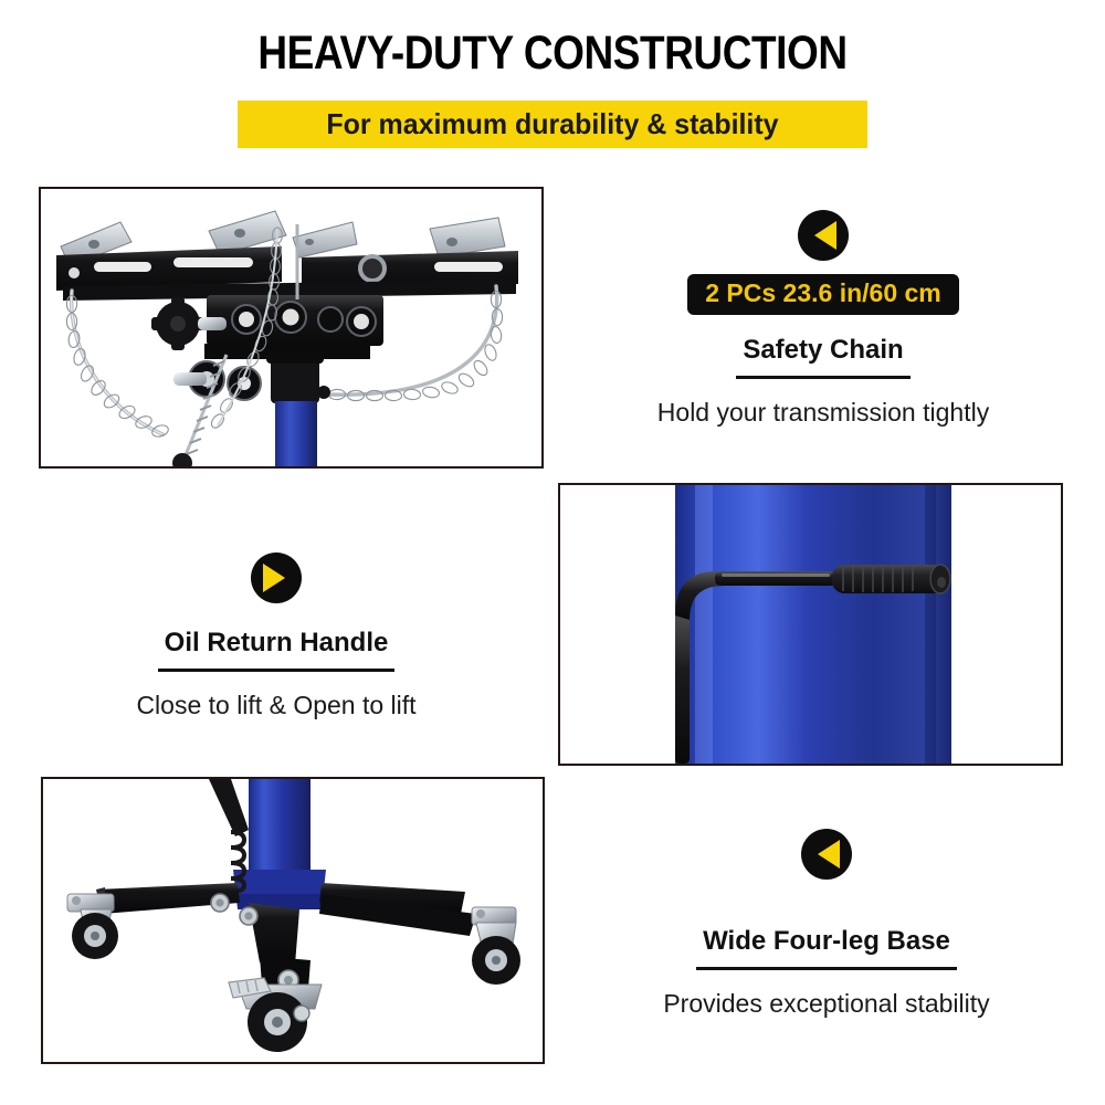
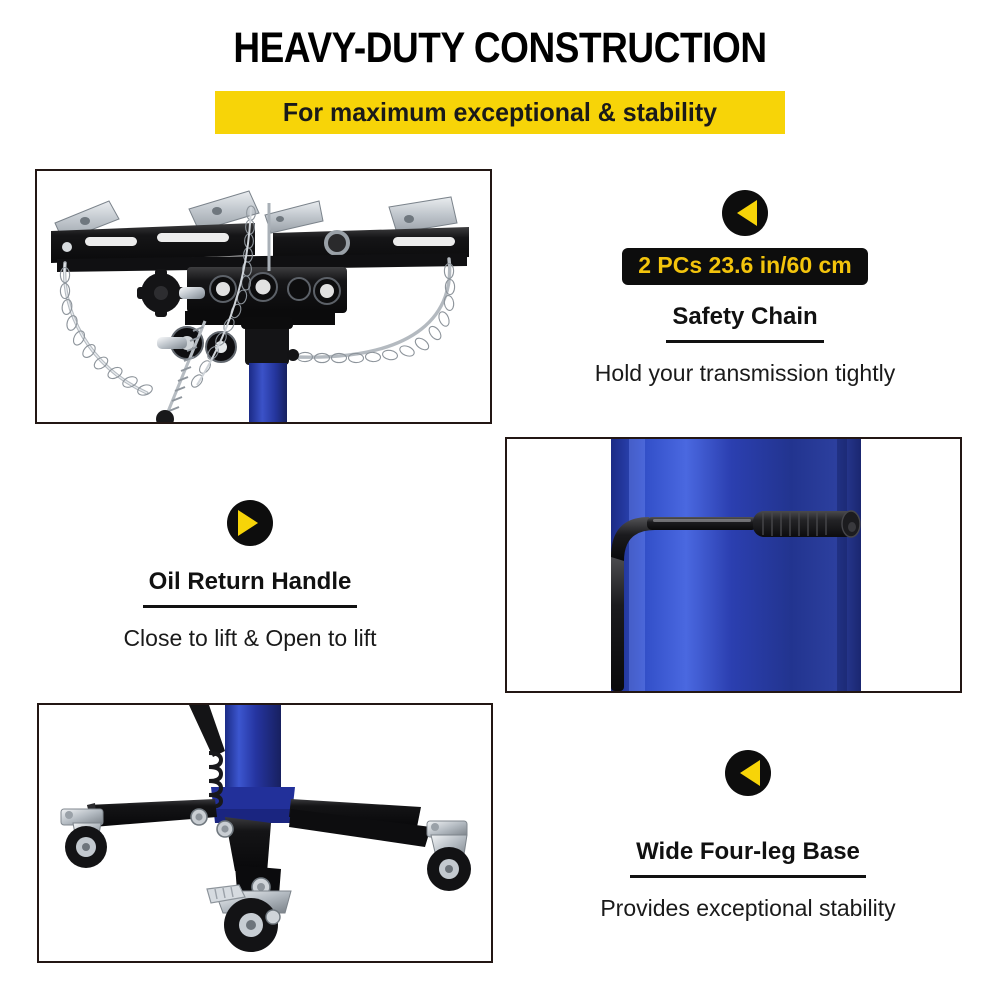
  HEAVY-DUTY CONSTRUCTION
- For maximum durability & stability
+ For maximum exceptional & stability
  2 PCs 23.6 in/60 cm
  Safety Chain
  Hold your transmission tightly
  Oil Return Handle
  Close to lift & Open to lift
  Wide Four-leg Base
  Provides exceptional stability
